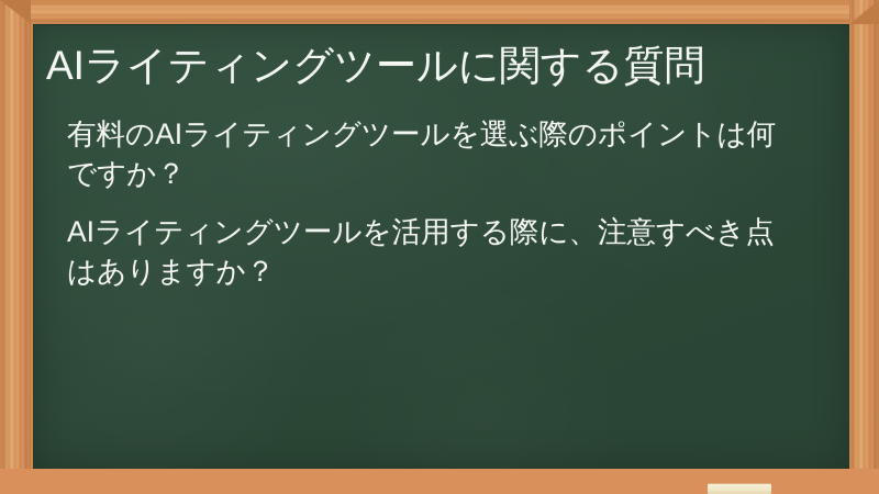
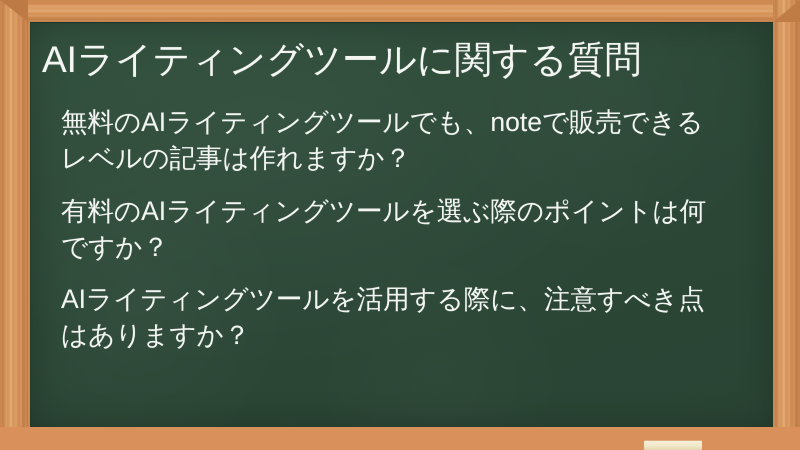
  AIライティングツールに関する質問
+ 無料のAIライティングツールでも、noteで販売できるレベルの記事は作れますか？
  有料のAIライティングツールを選ぶ際のポイントは何ですか？
  AIライティングツールを活用する際に、注意すべき点はありますか？
